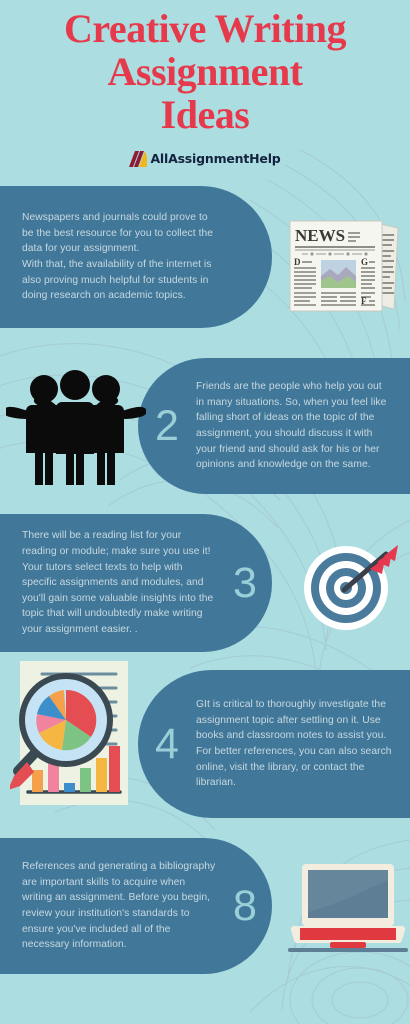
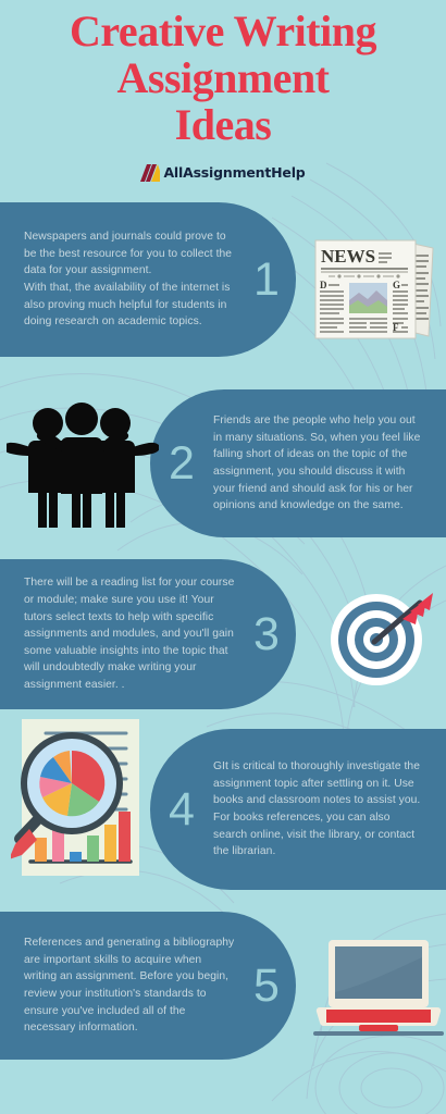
  Creative Writing
  Assignment
  Ideas
  AllAssignmentHelp
  Newspapers and journals could prove to be the best resource for you to collect the data for your assignment.
  With that, the availability of the internet is also proving much helpful for students in doing research on academic topics.
+ 1
  NEWS
  D
  G
  F
  2
  Friends are the people who help you out in many situations. So, when you feel like falling short of ideas on the topic of the assignment, you should discuss it with your friend and should ask for his or her opinions and knowledge on the same.
- There will be a reading list for your reading or module; make sure you use it! Your tutors select texts to help with specific assignments and modules, and you'll gain some valuable insights into the topic that will undoubtedly make writing your assignment easier. .
+ There will be a reading list for your course or module; make sure you use it! Your tutors select texts to help with specific assignments and modules, and you'll gain some valuable insights into the topic that will undoubtedly make writing your assignment easier. .
  3
  4
- GIt is critical to thoroughly investigate the assignment topic after settling on it. Use books and classroom notes to assist you. For better references, you can also search online, visit the library, or contact the librarian.
+ GIt is critical to thoroughly investigate the assignment topic after settling on it. Use books and classroom notes to assist you. For books references, you can also search online, visit the library, or contact the librarian.
  References and generating a bibliography are important skills to acquire when writing an assignment. Before you begin, review your institution's standards to ensure you've included all of the necessary information.
- 8
+ 5
